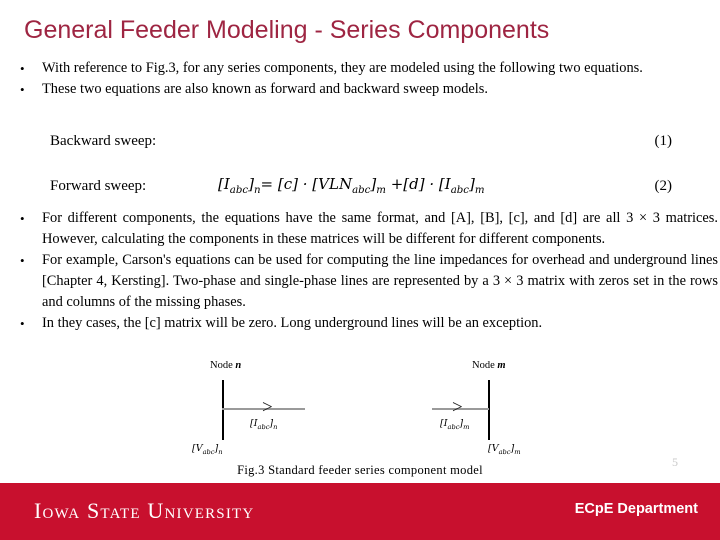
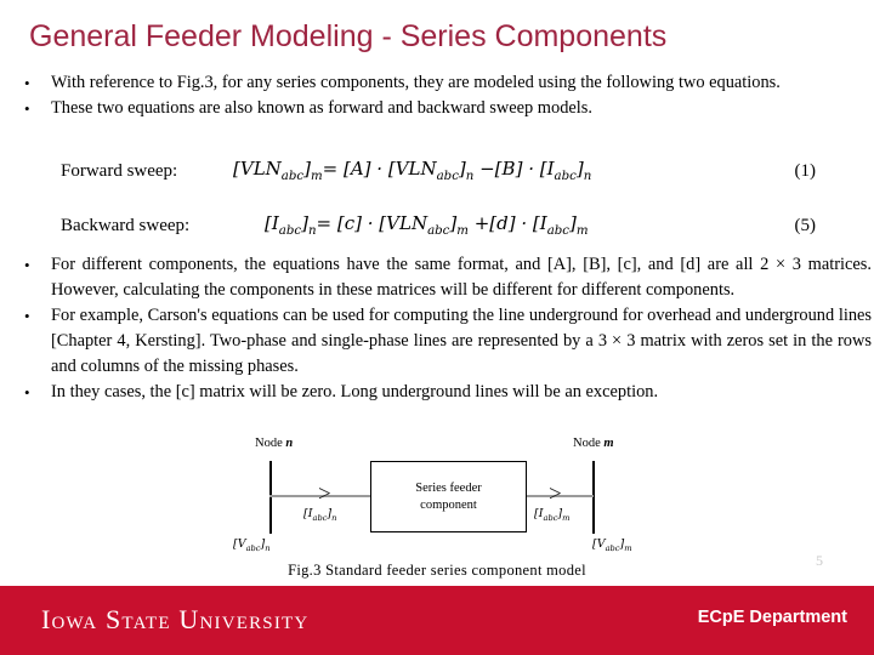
  General Feeder Modeling - Series Components
  •
  With reference to Fig.3, for any series components, they are modeled using the following two equations.
  •
  These two equations are also known as forward and backward sweep models.
- Backward sweep:
+ Forward sweep:
+ [VLNabc]m= [A] · [VLNabc]n −[B] · [Iabc]n
  (1)
- Forward sweep:
+ Backward sweep:
  [Iabc]n= [c] · [VLNabc]m +[d] · [Iabc]m
- (2)
+ (5)
  •
- For different components, the equations have the same format, and [A], [B], [c], and [d] are all 3 × 3 matrices. However, calculating the components in these matrices will be different for different components.
+ For different components, the equations have the same format, and [A], [B], [c], and [d] are all 2 × 3 matrices. However, calculating the components in these matrices will be different for different components.
  •
- For example, Carson's equations can be used for computing the line impedances for overhead and underground lines [Chapter 4, Kersting]. Two-phase and single-phase lines are represented by a 3 × 3 matrix with zeros set in the rows and columns of the missing phases.
+ For example, Carson's equations can be used for computing the line underground for overhead and underground lines [Chapter 4, Kersting]. Two-phase and single-phase lines are represented by a 3 × 3 matrix with zeros set in the rows and columns of the missing phases.
  •
  In they cases, the [c] matrix will be zero. Long underground lines will be an exception.
  Node n
  Node m
  >
  >
+ Series feeder
+ component
  [Iabc]n
  [Iabc]m
  [Vabc]n
  [Vabc]m
  Fig.3 Standard feeder series component model
  5
  Iowa State University
  ECpE Department
